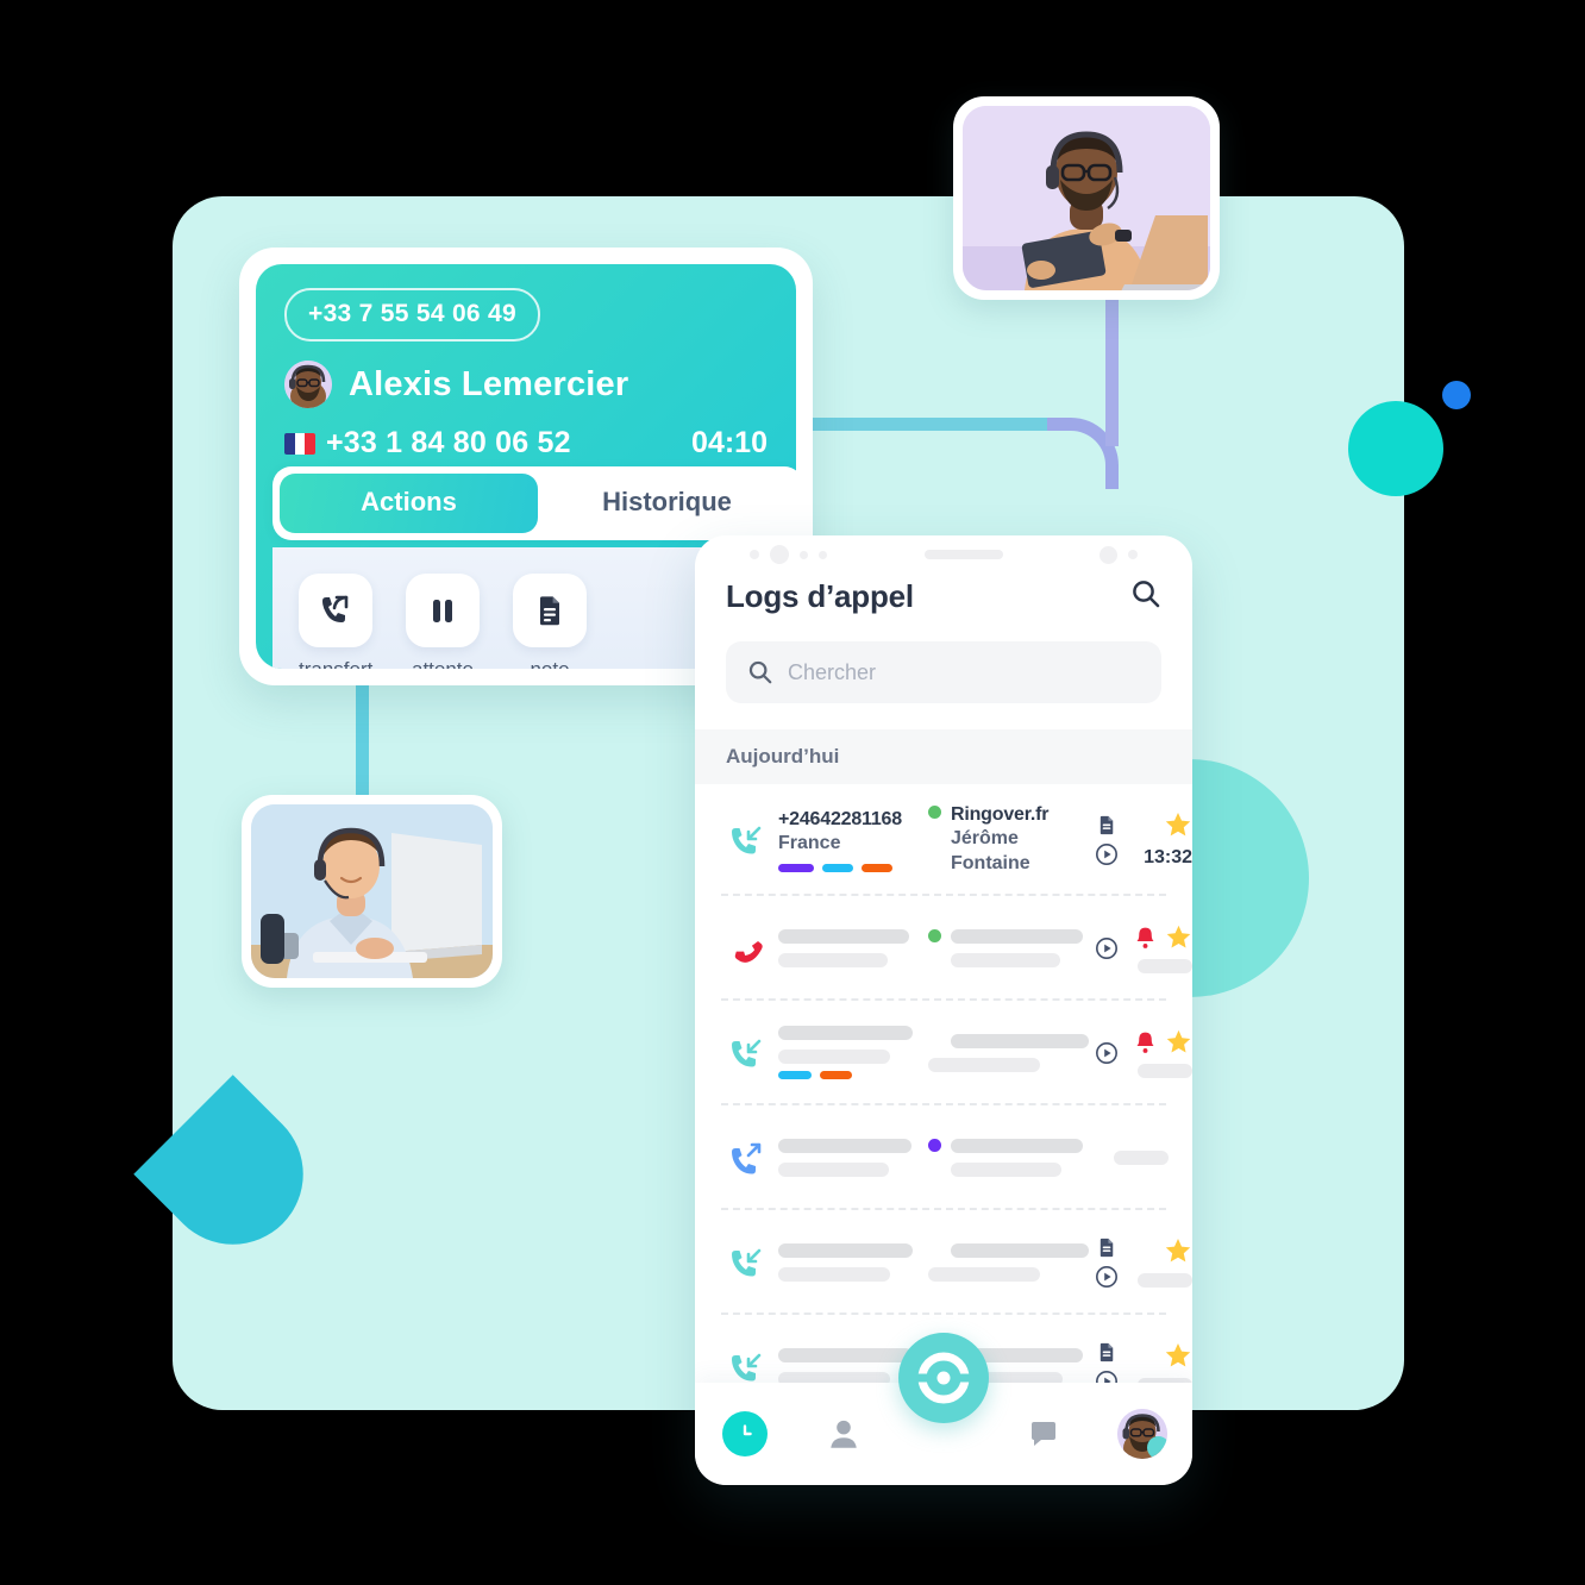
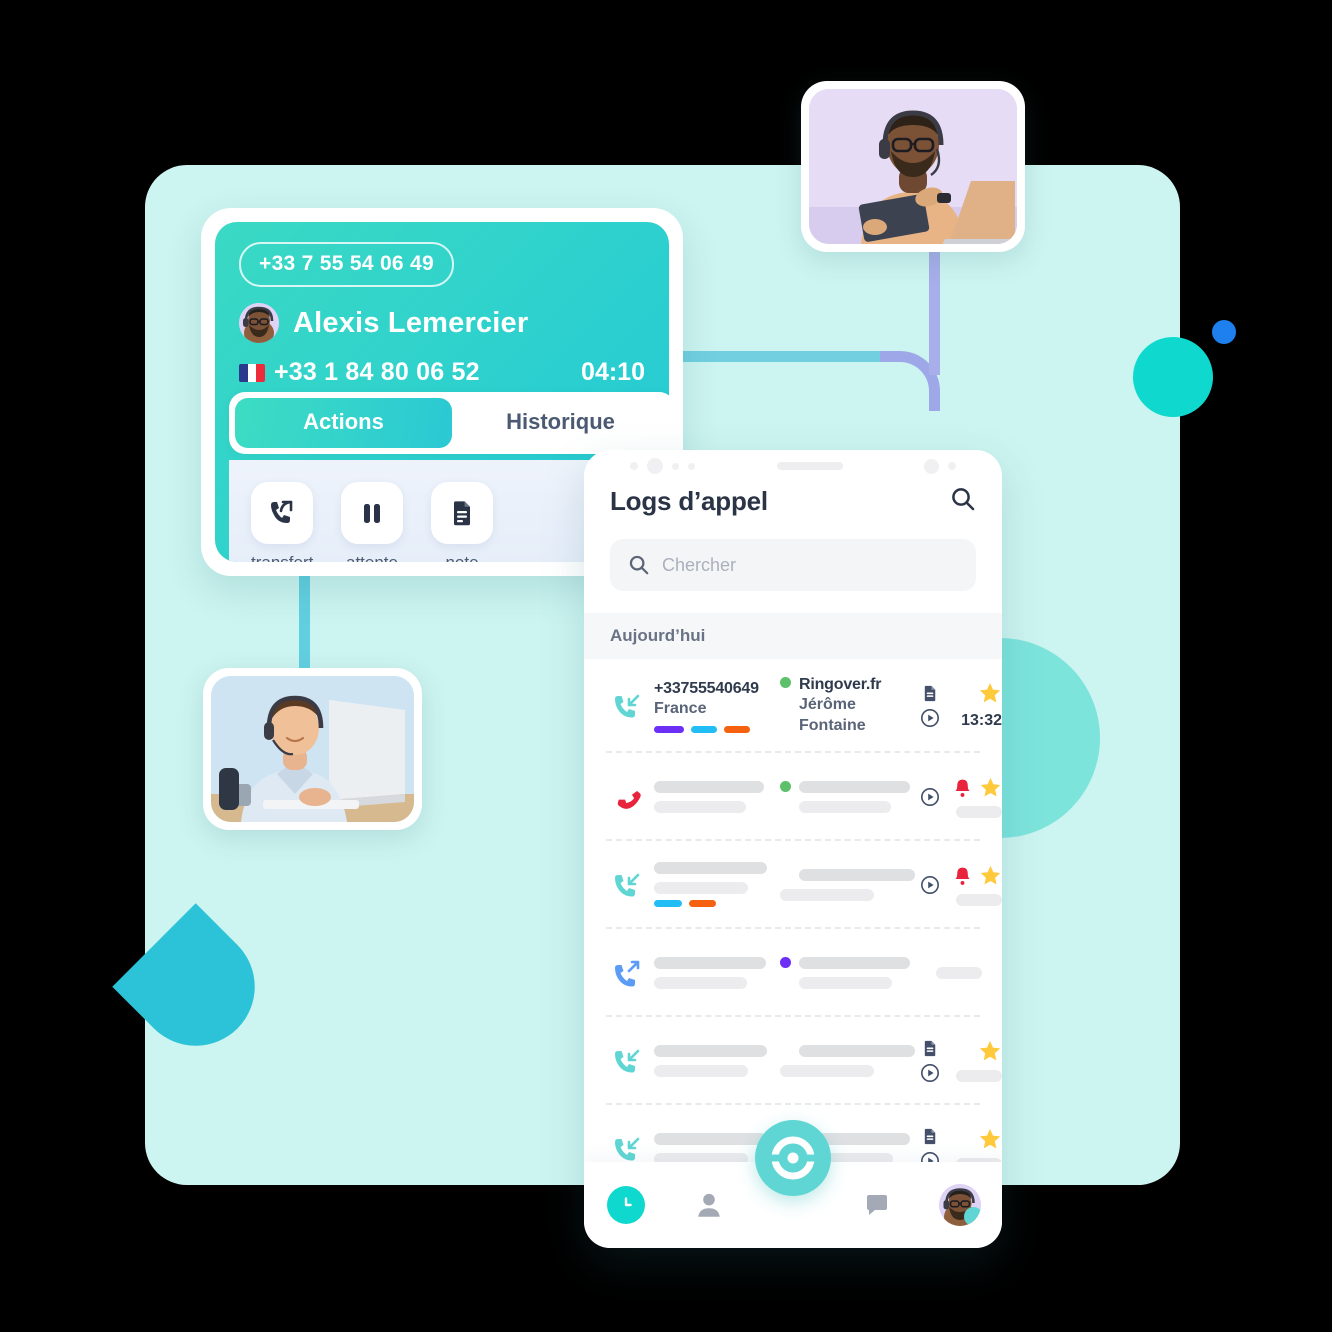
  +33 7 55 54 06 49
  Alexis Lemercier
  +33 1 84 80 06 52
  04:10
  Actions
  Historique
  Logs d’appel
  Chercher
  Aujourd’hui
- +24642281168
+ +33755540649
  France
  Ringover.fr
  Jérôme Fontaine
  13:32
